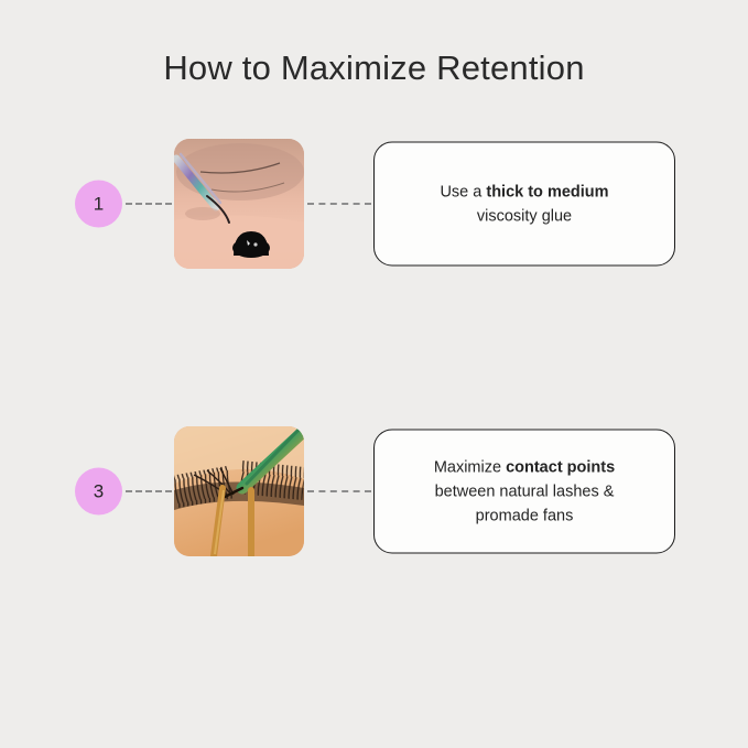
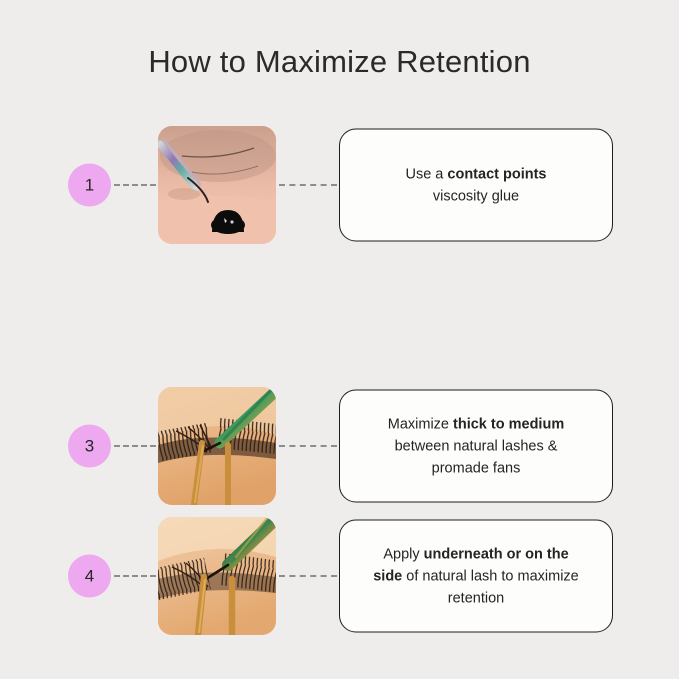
  How to Maximize Retention
  1
- Use a thick to medium
+ Use a contact points
  viscosity glue
  3
- Maximize contact points
+ Maximize thick to medium
  between natural lashes &
  promade fans
+ 4
+ Apply underneath or on the
+ side of natural lash to maximize
+ retention
